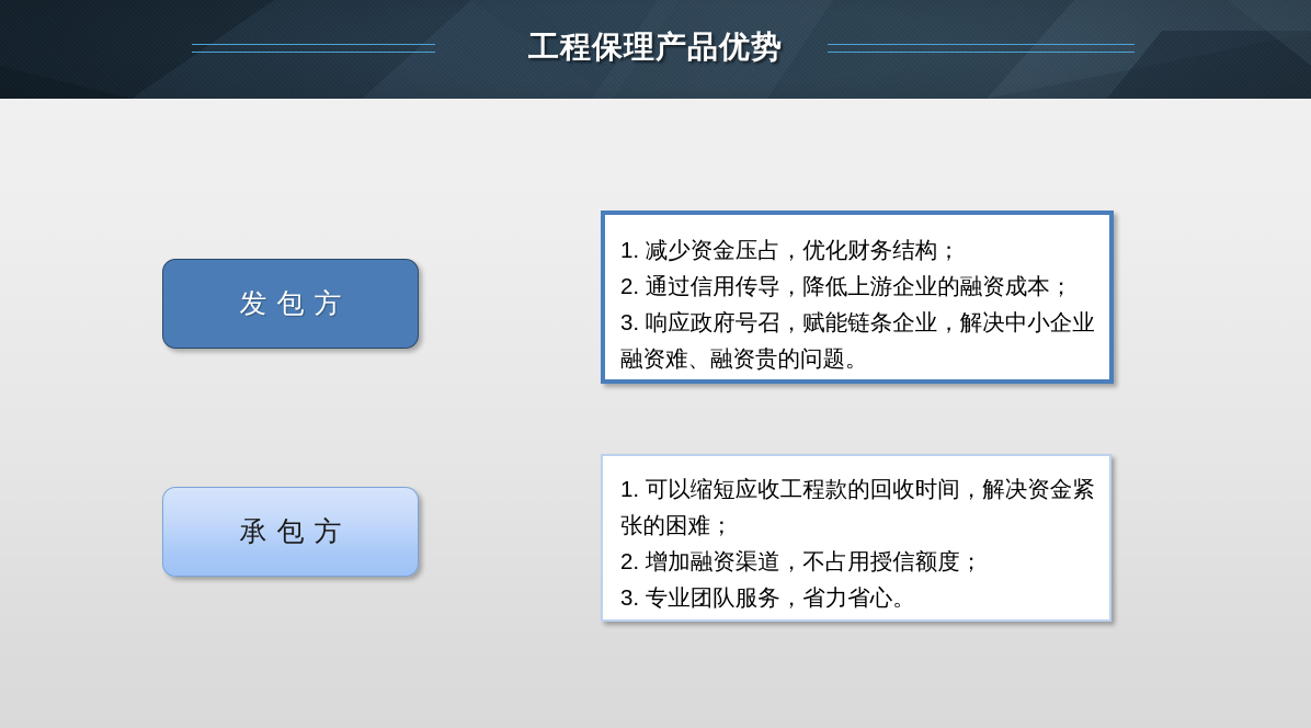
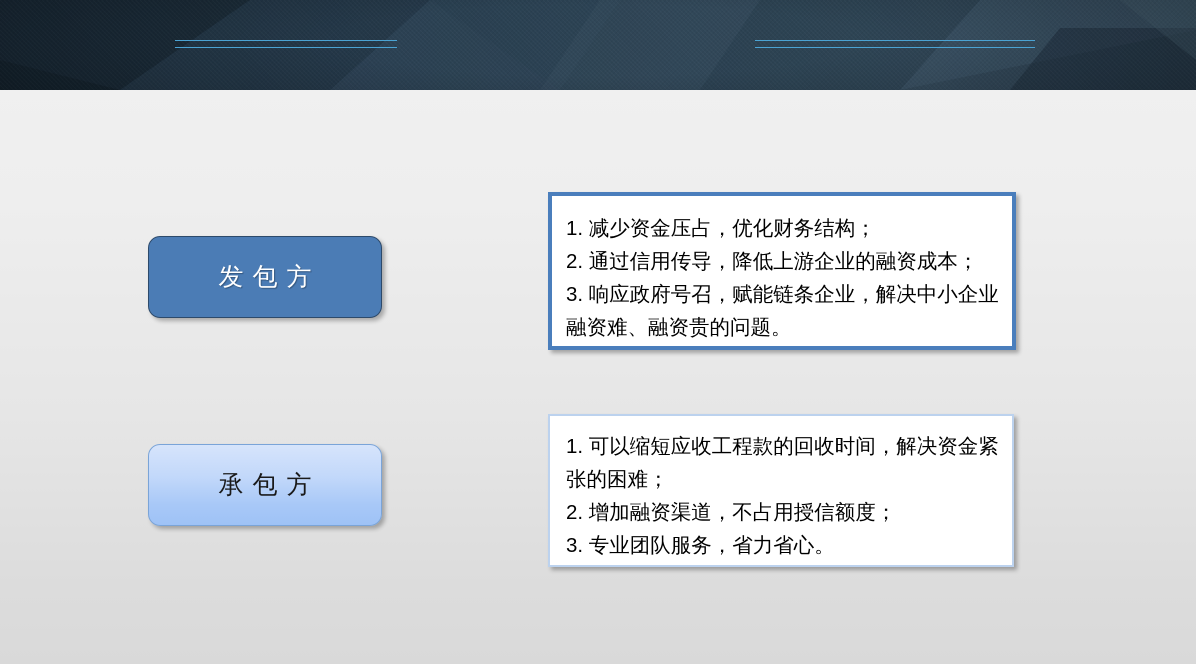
- 工程保理产品优势
  发包方
  1. 减少资金压占，优化财务结构；
  2. 通过信用传导，降低上游企业的融资成本；
  3. 响应政府号召，赋能链条企业，解决中小企业融资难、融资贵的问题。
  承包方
  1. 可以缩短应收工程款的回收时间，解决资金紧张的困难；
  2. 增加融资渠道，不占用授信额度；
  3. 专业团队服务，省力省心。
